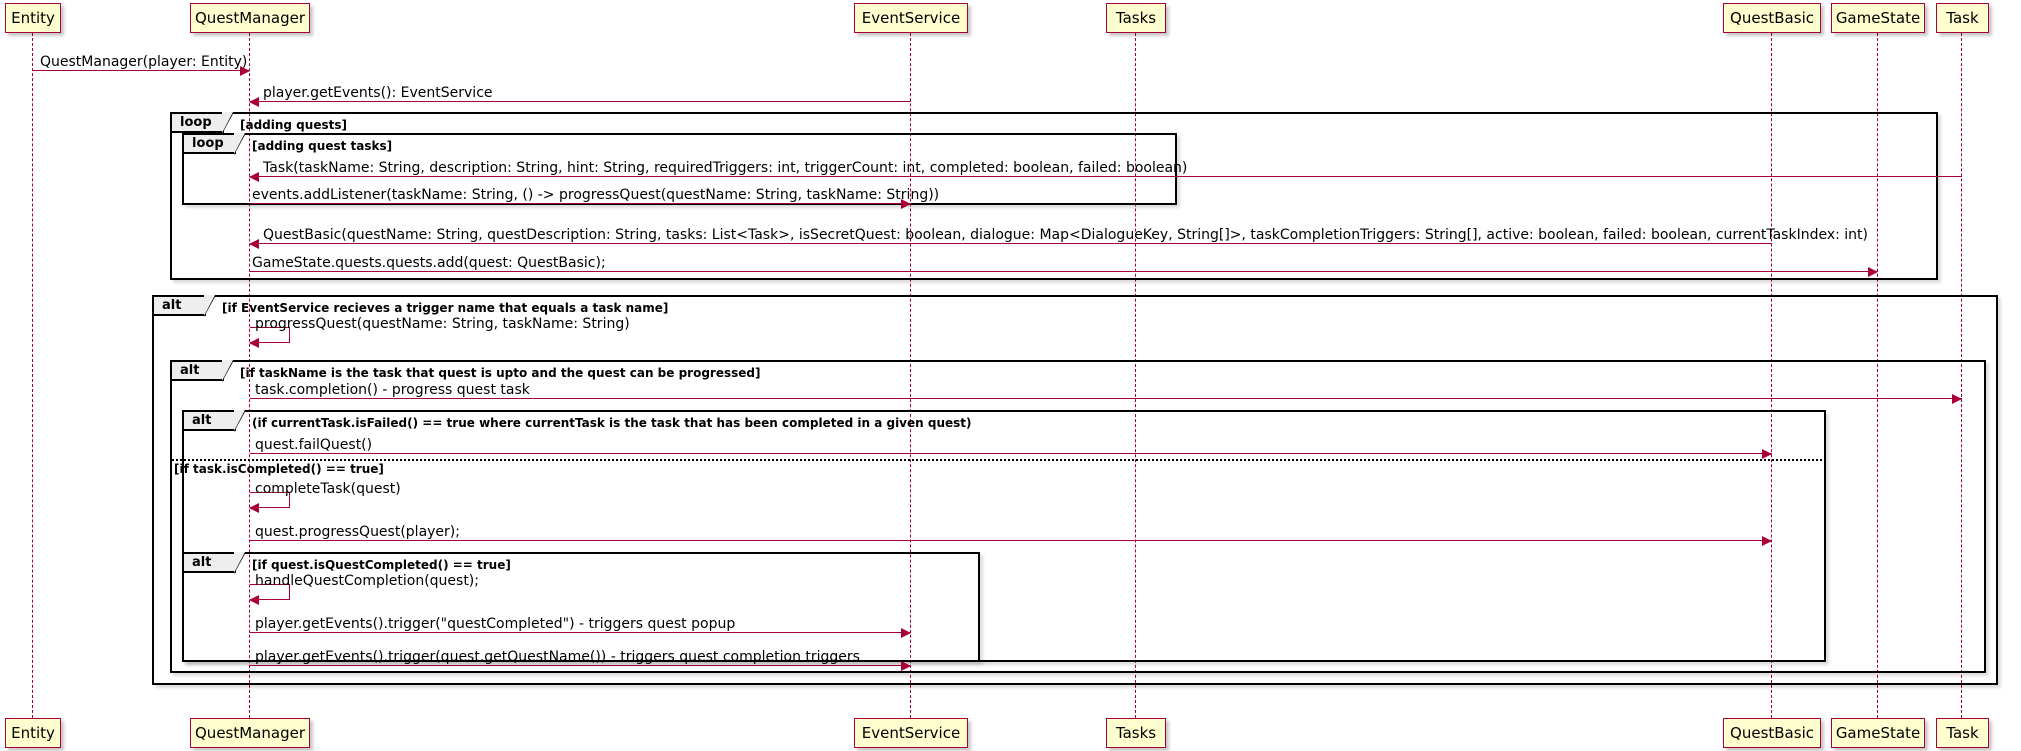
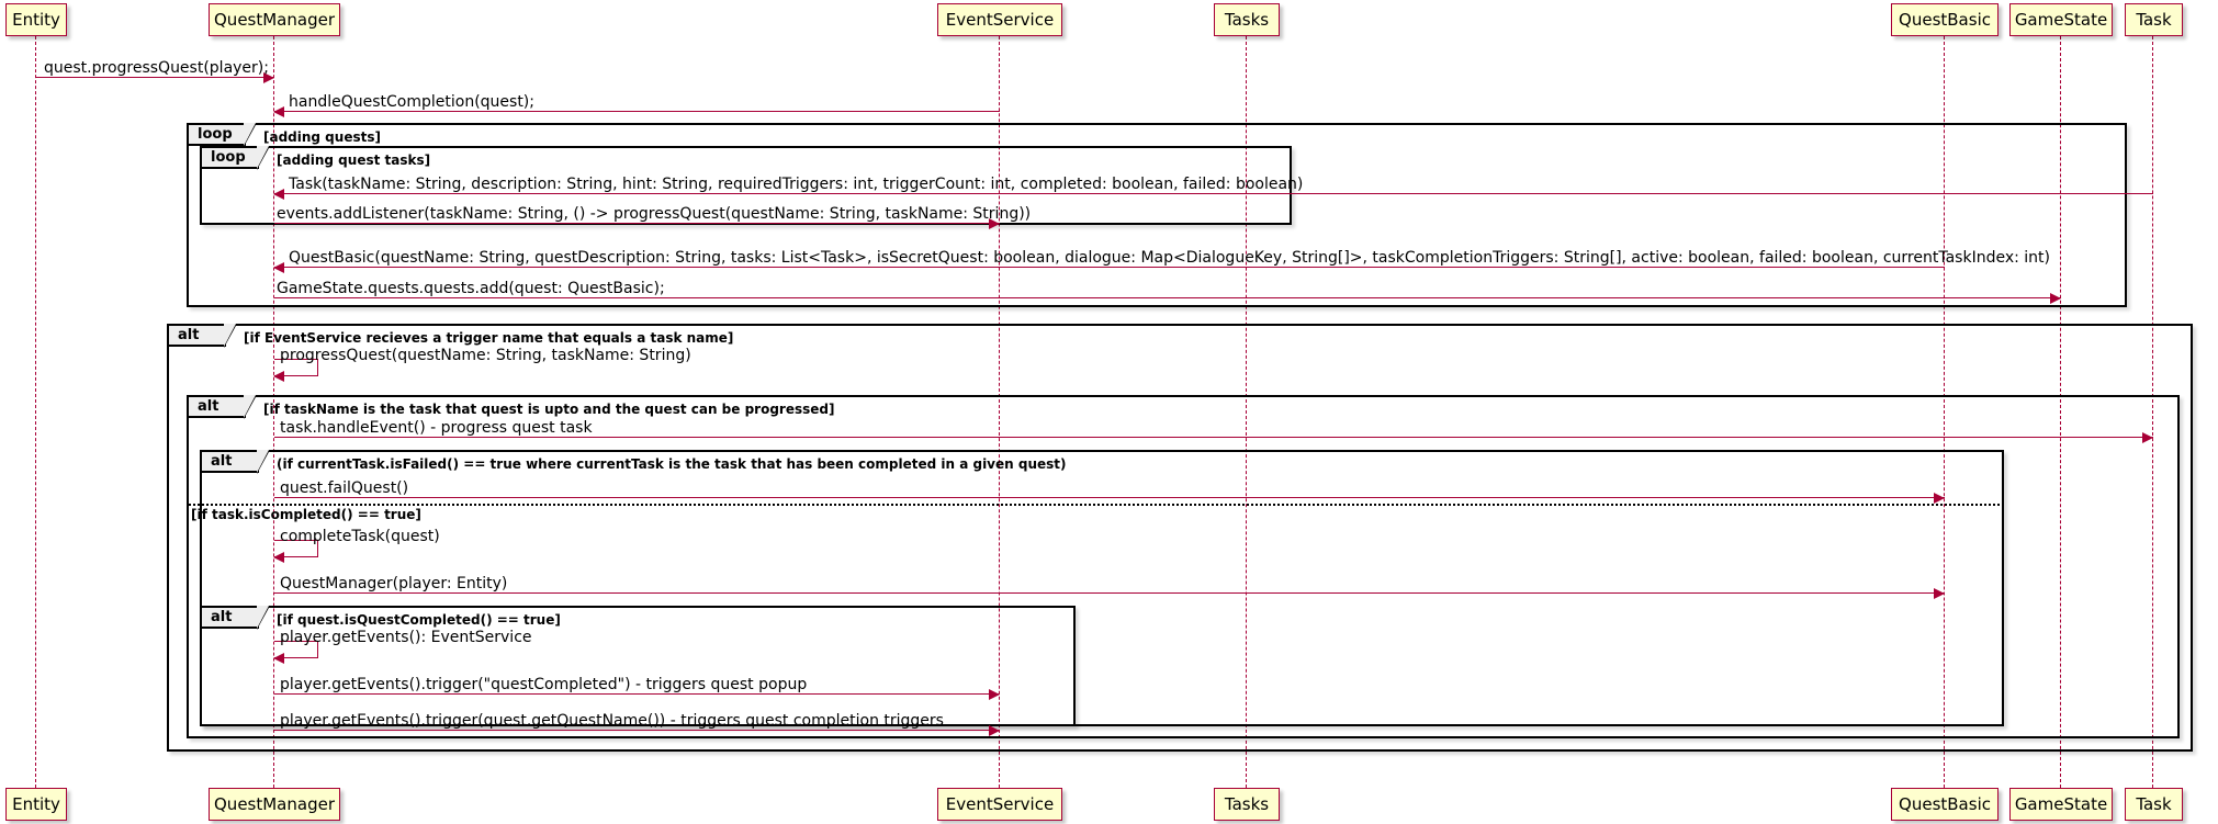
  loop
  [adding quests]
  loop
  [adding quest tasks]
  alt
  [if EventService recieves a trigger name that equals a task name]
  alt
  [if taskName is the task that quest is upto and the quest can be progressed]
  alt
  (if currentTask.isFailed() == true where currentTask is the task that has been completed in a given quest)
  alt
  [if quest.isQuestCompleted() == true]
  [if task.isCompleted() == true]
- QuestManager(player: Entity)
+ quest.progressQuest(player);
- player.getEvents(): EventService
+ handleQuestCompletion(quest);
  Task(taskName: String, description: String, hint: String, requiredTriggers: int, triggerCount: int, completed: boolean, failed: boolean)
  events.addListener(taskName: String, () -> progressQuest(questName: String, taskName: String))
  QuestBasic(questName: String, questDescription: String, tasks: List<Task>, isSecretQuest: boolean, dialogue: Map<DialogueKey, String[]>, taskCompletionTriggers: String[], active: boolean, failed: boolean, currentTaskIndex: int)
  GameState.quests.quests.add(quest: QuestBasic);
  progressQuest(questName: String, taskName: String)
- task.completion() - progress quest task
+ task.handleEvent() - progress quest task
  quest.failQuest()
  completeTask(quest)
- quest.progressQuest(player);
+ QuestManager(player: Entity)
- handleQuestCompletion(quest);
+ player.getEvents(): EventService
  player.getEvents().trigger("questCompleted") - triggers quest popup
  player.getEvents().trigger(quest.getQuestName()) - triggers quest completion triggers
  Entity
  Entity
  QuestManager
  QuestManager
  EventService
  EventService
  Tasks
  Tasks
  QuestBasic
  QuestBasic
  GameState
  GameState
  Task
  Task
